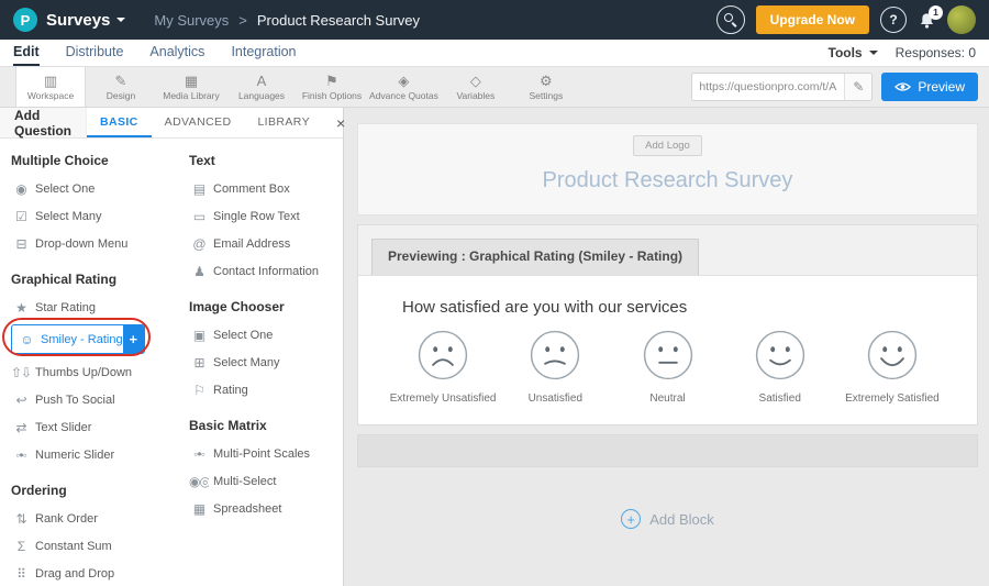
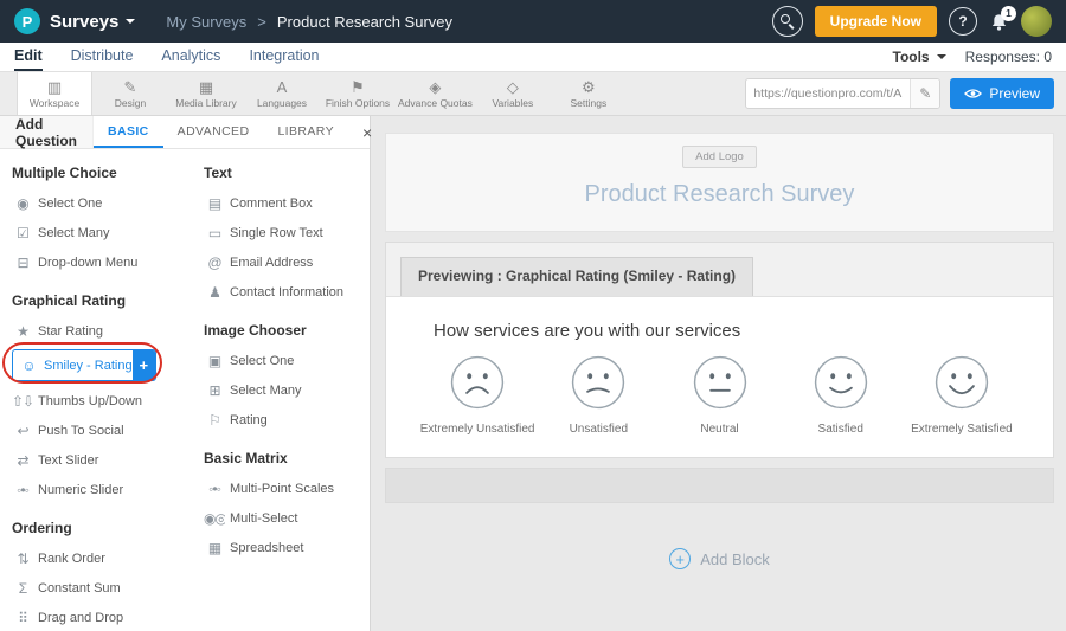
  P
  Surveys
  My Surveys
  >
  Product Research Survey
  Upgrade Now
  ?
  1
  Edit
  Distribute
  Analytics
  Integration
  Tools
  Responses: 0
  ▥
  Workspace
  ✎
  Design
  ▦
  Media Library
  A
  Languages
  ⚑
  Finish Options
  ◈
  Advance Quotas
  ◇
  Variables
  ⚙
  Settings
  https://questionpro.com/t/A
  ✎
  Preview
  Add Question
  BASIC
  ADVANCED
  LIBRARY
  ×
  Multiple Choice
  ◉
  Select One
  ☑
  Select Many
  ⊟
  Drop-down Menu
  Graphical Rating
  ★
  Star Rating
  ☺
  Smiley - Rating
  +
  ⇧⇩
  Thumbs Up/Down
  ↩
  Push To Social
  ⇄
  Text Slider
  ◦•◦
  Numeric Slider
  Ordering
  ⇅
  Rank Order
  Σ
  Constant Sum
  ⠿
  Drag and Drop
  Text
  ▤
  Comment Box
  ▭
  Single Row Text
  @
  Email Address
  ♟
  Contact Information
  Image Chooser
  ▣
  Select One
  ⊞
  Select Many
  ⚐
  Rating
  Basic Matrix
  ◦•◦
  Multi-Point Scales
  ◉◎
  Multi-Select
  ▦
  Spreadsheet
  Add Logo
  Product Research Survey
  Previewing : Graphical Rating (Smiley - Rating)
- How satisfied are you with our services
+ How services are you with our services
  Extremely Unsatisfied
  Unsatisfied
  Neutral
  Satisfied
  Extremely Satisfied
  +
  Add Block
